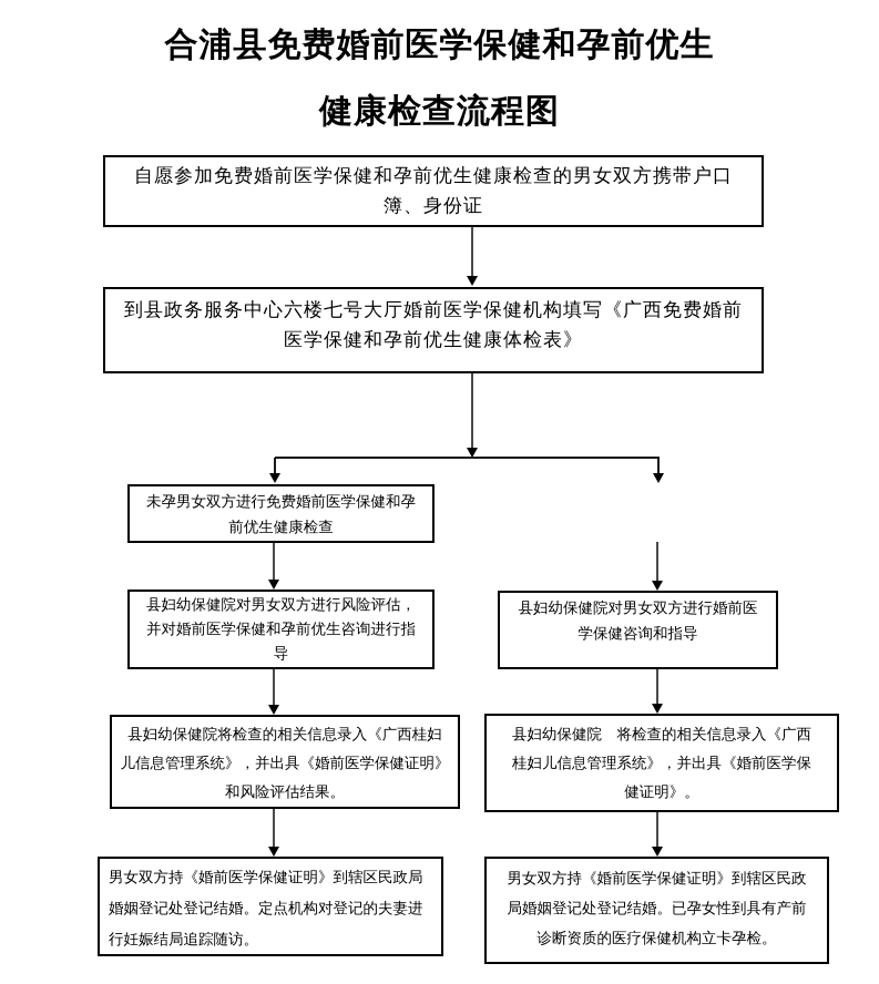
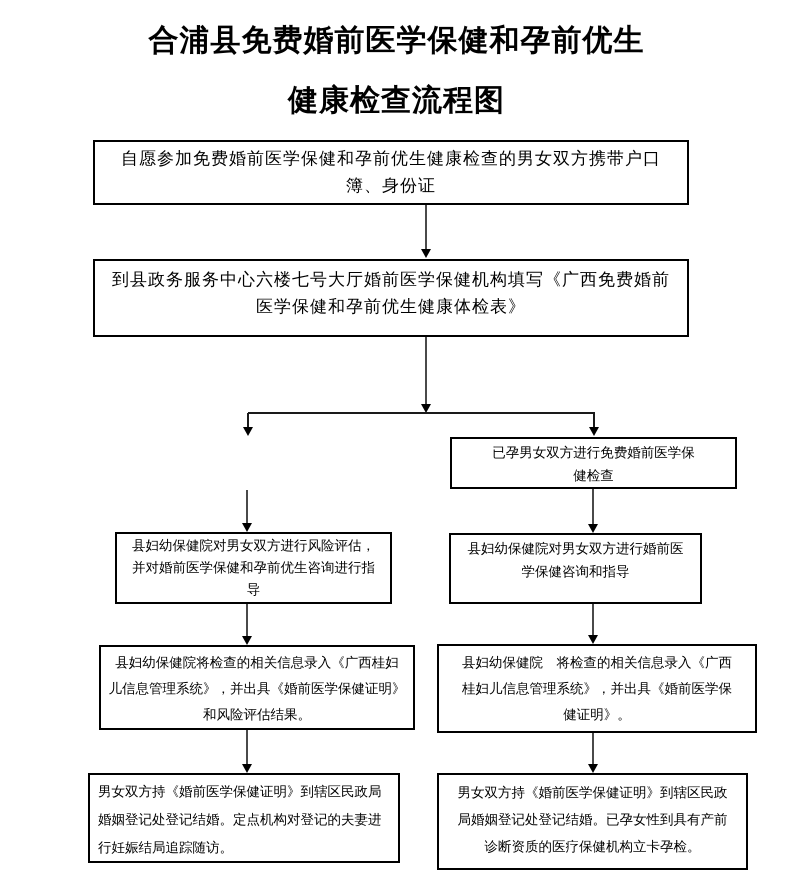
  合浦县免费婚前医学保健和孕前优生
  健康检查流程图
  自愿参加免费婚前医学保健和孕前优生健康检查的男女双方携带户口
  簿、身份证
  到县政务服务中心六楼七号大厅婚前医学保健机构填写《广西免费婚前
  医学保健和孕前优生健康体检表》
- 未孕男女双方进行免费婚前医学保健和孕
- 前优生健康检查
  县妇幼保健院对男女双方进行风险评估，
  并对婚前医学保健和孕前优生咨询进行指
  导
  县妇幼保健院将检查的相关信息录入《广西桂妇
  儿信息管理系统》，并出具《婚前医学保健证明》
  和风险评估结果。
  男女双方持《婚前医学保健证明》到辖区民政局
  婚姻登记处登记结婚。定点机构对登记的夫妻进
  行妊娠结局追踪随访。
+ 已孕男女双方进行免费婚前医学保
+ 健检查
  县妇幼保健院对男女双方进行婚前医
  学保健咨询和指导
  县妇幼保健院 将检查的相关信息录入《广西
  桂妇儿信息管理系统》，并出具《婚前医学保
  健证明》。
  男女双方持《婚前医学保健证明》到辖区民政
  局婚姻登记处登记结婚。已孕女性到具有产前
  诊断资质的医疗保健机构立卡孕检。
